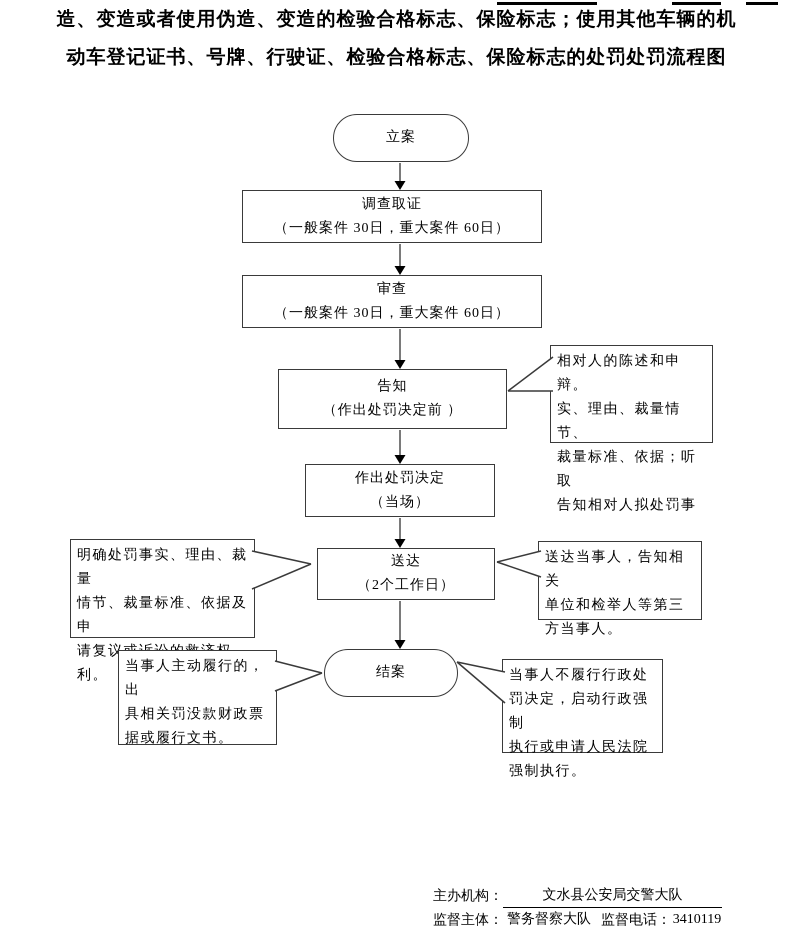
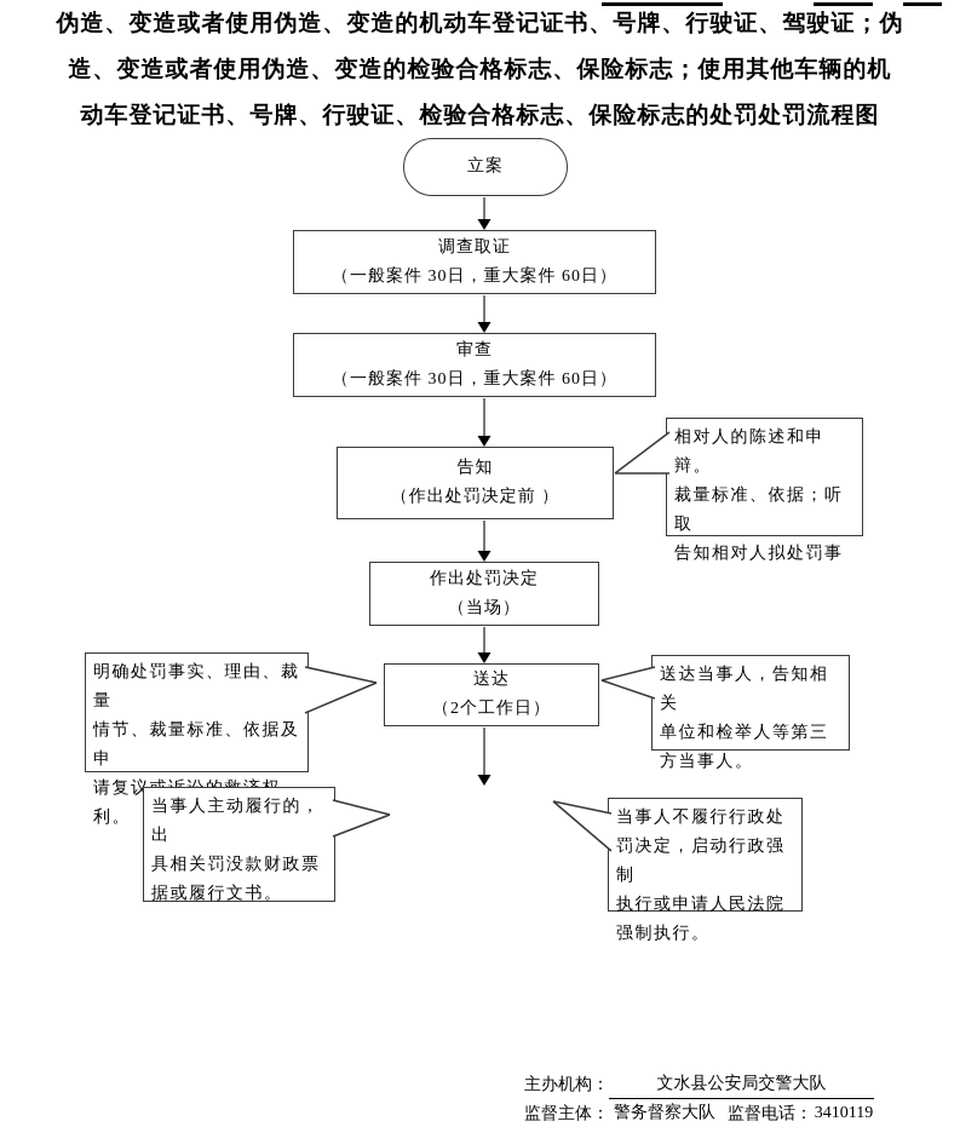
+ 伪造、变造或者使用伪造、变造的机动车登记证书、号牌、行驶证、驾驶证；伪
  造、变造或者使用伪造、变造的检验合格标志、保险标志；使用其他车辆的机
  动车登记证书、号牌、行驶证、检验合格标志、保险标志的处罚处罚流程图
  立案
  调查取证
  （一般案件 30日，重大案件 60日）
  审查
  （一般案件 30日，重大案件 60日）
  告知
  （作出处罚决定前 ）
  作出处罚决定
  （当场）
  送达
  （2个工作日）
- 结案
  相对人的陈述和申辩。
- 实、理由、裁量情节、
  裁量标准、依据；听取
  告知相对人拟处罚事
  明确处罚事实、理由、裁量
  情节、裁量标准、依据及申
  送达当事人，告知相关
  单位和检举人等第三
  方当事人。
  当事人主动履行的，出
  具相关罚没款财政票
  据或履行文书。
  当事人不履行行政处
  罚决定，启动行政强制
  执行或申请人民法院
  强制执行。
  主办机构：
  文水县公安局交警大队
  监督主体：
  警务督察大队
  监督电话：
  3410119
